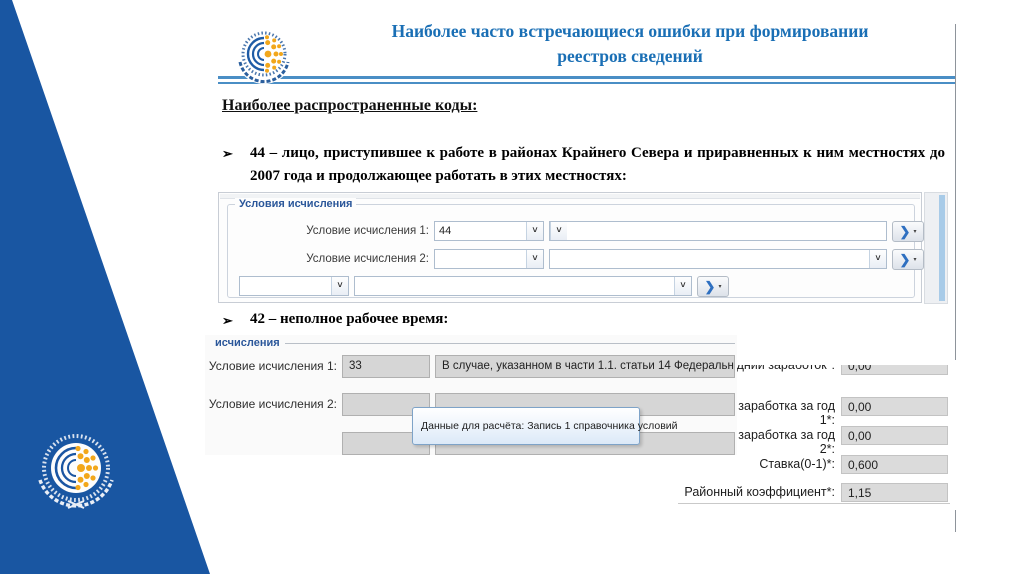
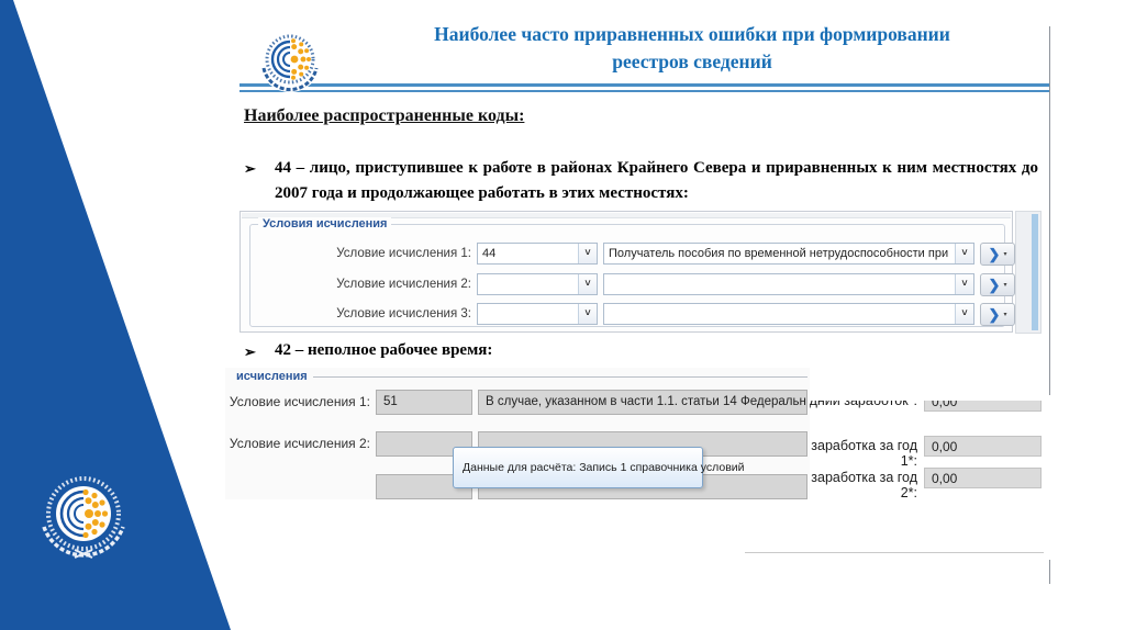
- Наиболее часто встречающиеся ошибки при формировании
+ Наиболее часто приравненных ошибки при формировании
  реестров сведений
  Наиболее распространенные коды:
  ➢
  44 – лицо, приступившее к работе в районах Крайнего Севера и приравненных к ним местностях до 2007 года и продолжающее работать в этих местностях:
  Условия исчисления
  Условие исчисления 1:
  44
  ˅
+ Получатель пособия по временной нетрудоспособности при
  ˅
  ❯
  Условие исчисления 2:
  ˅
  ˅
  ❯
+ Условие исчисления 3:
  ˅
  ˅
  ❯
  ➢
  42 – неполное рабочее время:
  дний заработок*:
  0,00
  заработка за год 1*:
  0,00
  заработка за год 2*:
  0,00
- Ставка(0-1)*:
- 0,600
- Районный коэффициент*:
- 1,15
  исчисления
  Условие исчисления 1:
- 33
+ 51
  В случае, указанном в части 1.1. статьи 14 Федеральн
  Условие исчисления 2:
  Данные для расчёта: Запись 1 справочника условий
